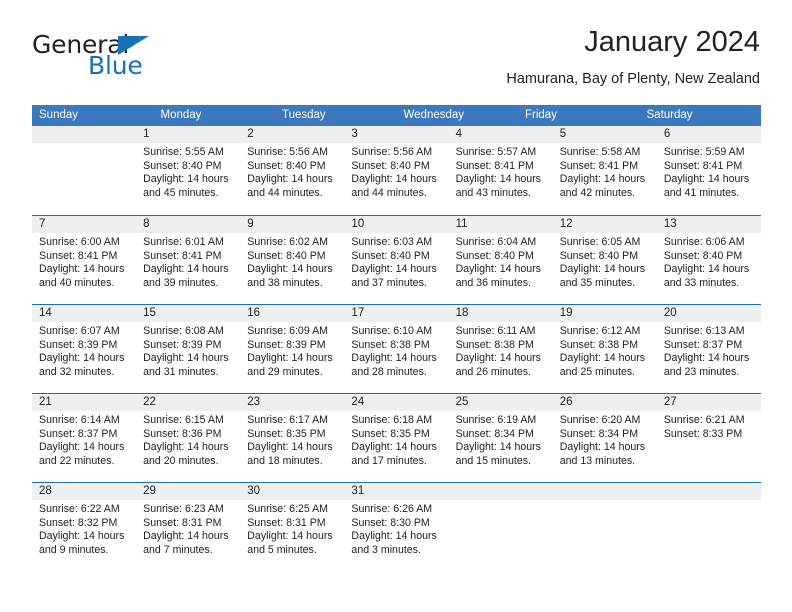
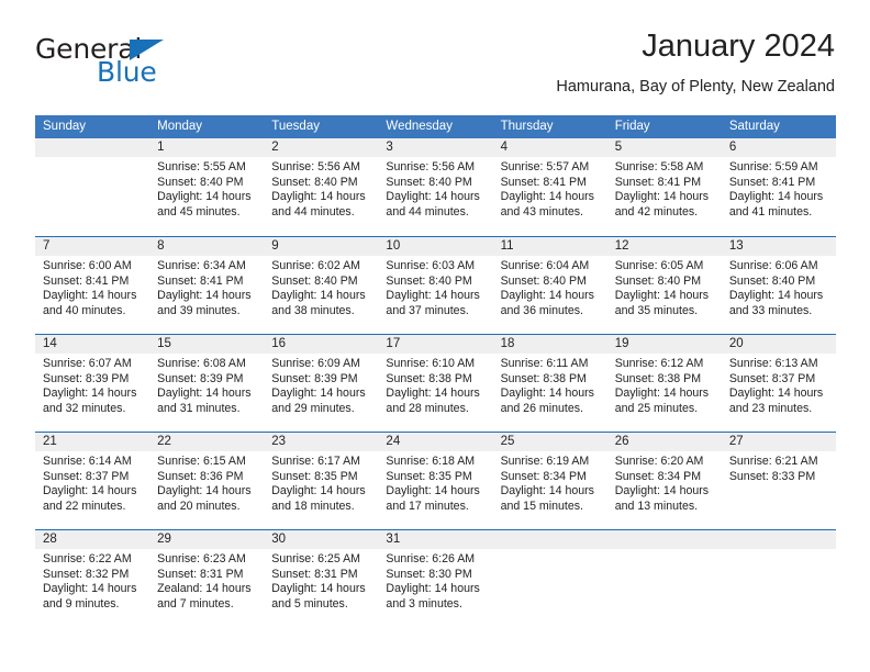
  General
  Blue
  January 2024
  Hamurana, Bay of Plenty, New Zealand
  Sunday
  Monday
  Tuesday
  Wednesday
+ Thursday
  Friday
  Saturday
  1
  Sunrise: 5:55 AM
  Sunset: 8:40 PM
  Daylight: 14 hours and 45 minutes.
  2
  Sunrise: 5:56 AM
  Sunset: 8:40 PM
  Daylight: 14 hours and 44 minutes.
  3
  Sunrise: 5:56 AM
  Sunset: 8:40 PM
  Daylight: 14 hours and 44 minutes.
  4
  Sunrise: 5:57 AM
  Sunset: 8:41 PM
  Daylight: 14 hours and 43 minutes.
  5
  Sunrise: 5:58 AM
  Sunset: 8:41 PM
  Daylight: 14 hours and 42 minutes.
  6
  Sunrise: 5:59 AM
  Sunset: 8:41 PM
  Daylight: 14 hours and 41 minutes.
  7
  Sunrise: 6:00 AM
  Sunset: 8:41 PM
  Daylight: 14 hours and 40 minutes.
  8
- Sunrise: 6:01 AM
+ Sunrise: 6:34 AM
  Sunset: 8:41 PM
  Daylight: 14 hours and 39 minutes.
  9
  Sunrise: 6:02 AM
  Sunset: 8:40 PM
  Daylight: 14 hours and 38 minutes.
  10
  Sunrise: 6:03 AM
  Sunset: 8:40 PM
  Daylight: 14 hours and 37 minutes.
  11
  Sunrise: 6:04 AM
  Sunset: 8:40 PM
  Daylight: 14 hours and 36 minutes.
  12
  Sunrise: 6:05 AM
  Sunset: 8:40 PM
  Daylight: 14 hours and 35 minutes.
  13
  Sunrise: 6:06 AM
  Sunset: 8:40 PM
  Daylight: 14 hours and 33 minutes.
  14
  Sunrise: 6:07 AM
  Sunset: 8:39 PM
  Daylight: 14 hours and 32 minutes.
  15
  Sunrise: 6:08 AM
  Sunset: 8:39 PM
  Daylight: 14 hours and 31 minutes.
  16
  Sunrise: 6:09 AM
  Sunset: 8:39 PM
  Daylight: 14 hours and 29 minutes.
  17
  Sunrise: 6:10 AM
  Sunset: 8:38 PM
  Daylight: 14 hours and 28 minutes.
  18
  Sunrise: 6:11 AM
  Sunset: 8:38 PM
  Daylight: 14 hours and 26 minutes.
  19
  Sunrise: 6:12 AM
  Sunset: 8:38 PM
  Daylight: 14 hours and 25 minutes.
  20
  Sunrise: 6:13 AM
  Sunset: 8:37 PM
  Daylight: 14 hours and 23 minutes.
  21
  Sunrise: 6:14 AM
  Sunset: 8:37 PM
  Daylight: 14 hours and 22 minutes.
  22
  Sunrise: 6:15 AM
  Sunset: 8:36 PM
  Daylight: 14 hours and 20 minutes.
  23
  Sunrise: 6:17 AM
  Sunset: 8:35 PM
  Daylight: 14 hours and 18 minutes.
  24
  Sunrise: 6:18 AM
  Sunset: 8:35 PM
  Daylight: 14 hours and 17 minutes.
  25
  Sunrise: 6:19 AM
  Sunset: 8:34 PM
  Daylight: 14 hours and 15 minutes.
  26
  Sunrise: 6:20 AM
  Sunset: 8:34 PM
  Daylight: 14 hours and 13 minutes.
  27
  Sunrise: 6:21 AM
  Sunset: 8:33 PM
  28
  Sunrise: 6:22 AM
  Sunset: 8:32 PM
  Daylight: 14 hours and 9 minutes.
  29
  Sunrise: 6:23 AM
  Sunset: 8:31 PM
- Daylight: 14 hours and 7 minutes.
+ Zealand: 14 hours and 7 minutes.
  30
  Sunrise: 6:25 AM
  Sunset: 8:31 PM
  Daylight: 14 hours and 5 minutes.
  31
  Sunrise: 6:26 AM
  Sunset: 8:30 PM
  Daylight: 14 hours and 3 minutes.
